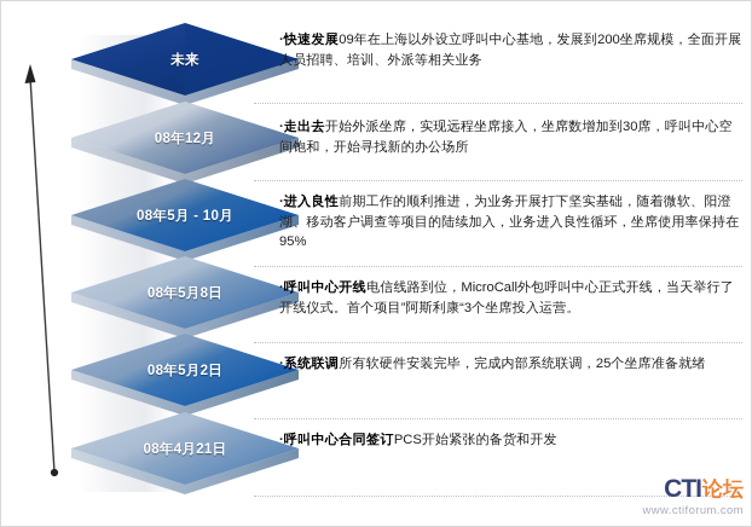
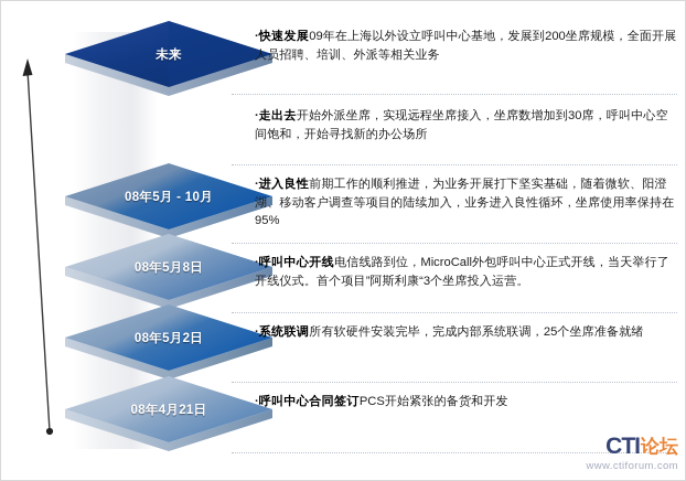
  未来
  ·快速发展09年在上海以外设立呼叫中心基地，发展到200坐席规模，全面开展人员招聘、培训、外派等相关业务
- 08年12月
  ·走出去开始外派坐席，实现远程坐席接入，坐席数增加到30席，呼叫中心空间饱和，开始寻找新的办公场所
  08年5月 - 10月
  ·进入良性前期工作的顺利推进，为业务开展打下坚实基础，随着微软、阳澄湖、移动客户调查等项目的陆续加入，业务进入良性循环，坐席使用率保持在95%
  08年5月8日
  ·呼叫中心开线电信线路到位，MicroCall外包呼叫中心正式开线，当天举行了开线仪式。首个项目”阿斯利康“3个坐席投入运营。
  08年5月2日
  ·系统联调所有软硬件安装完毕，完成内部系统联调，25个坐席准备就绪
  08年4月21日
  ·呼叫中心合同签订PCS开始紧张的备货和开发
  CTI
  论坛
  www.ctiforum.com
